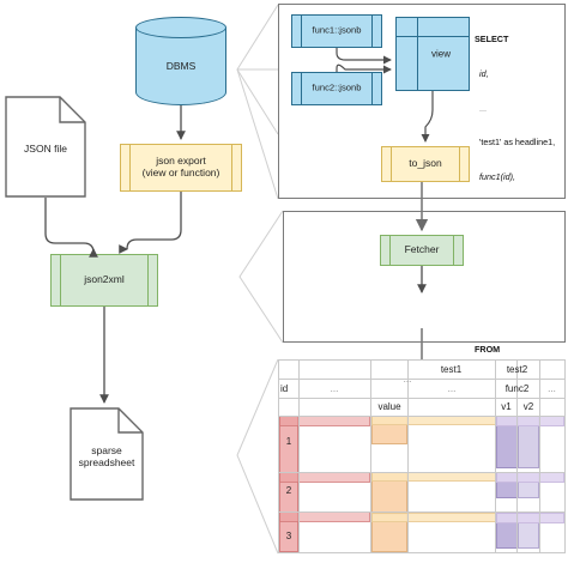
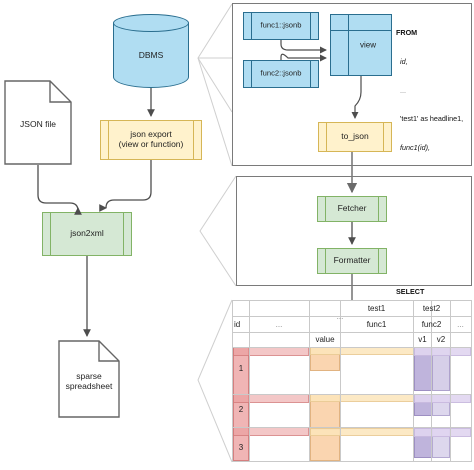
  JSON file
  DBMS
  json export
  (view or function)
  json2xml
  sparse
  spreadsheet
  func1::jsonb
  func2::jsonb
  view
  to_json
- SELECT
+ FROM
  id,
  ...
  'test1' as headline1,
  func1(id),
- FROM
+ SELECT
  Fetcher
+ Formatter
  test1
  test2
  id
  ...
+ func1
  func2
  ...
  value
  v1
  v2
  ...
  1
  2
  3
